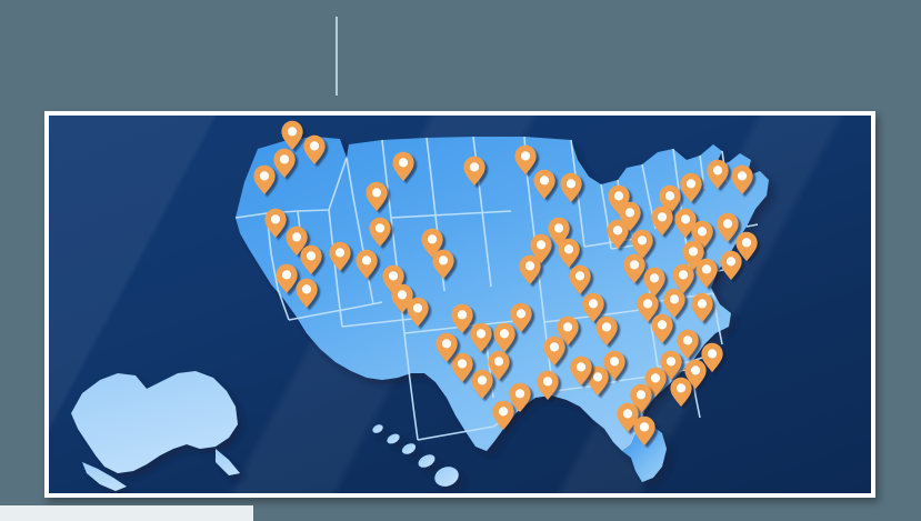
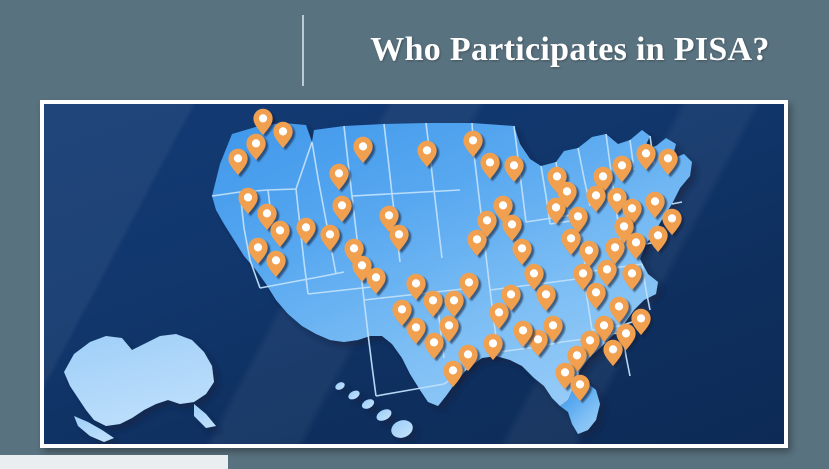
+ Who Participates in PISA?
